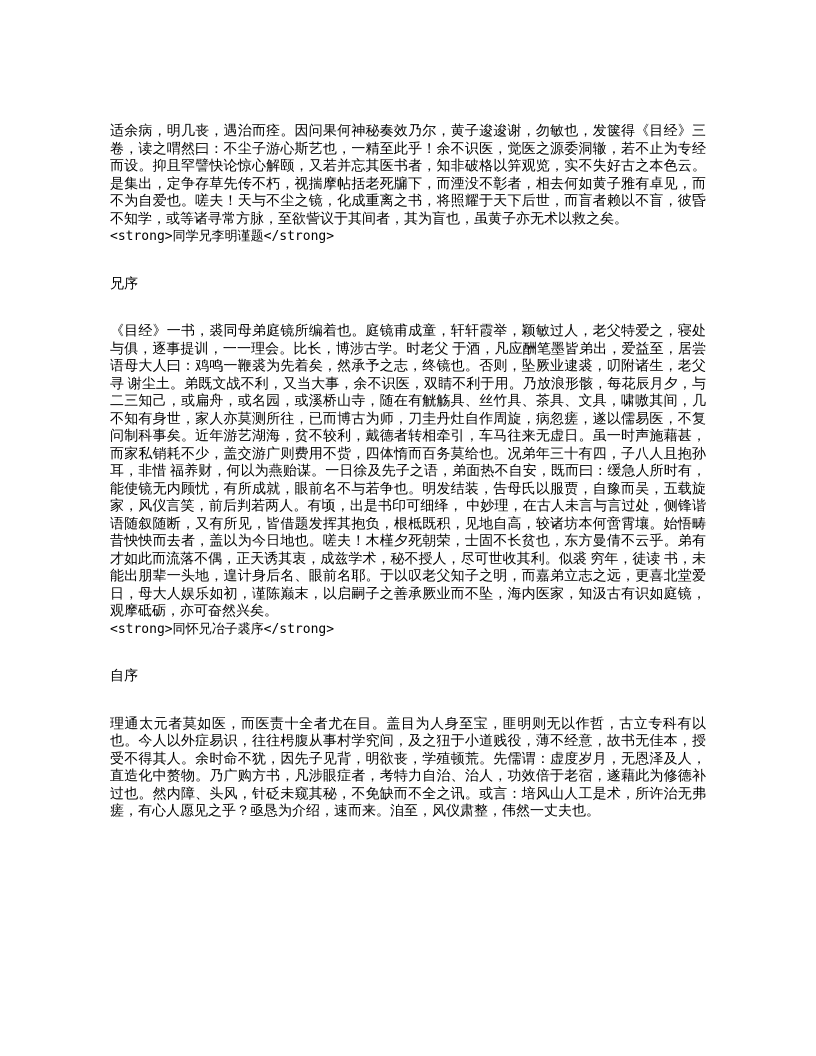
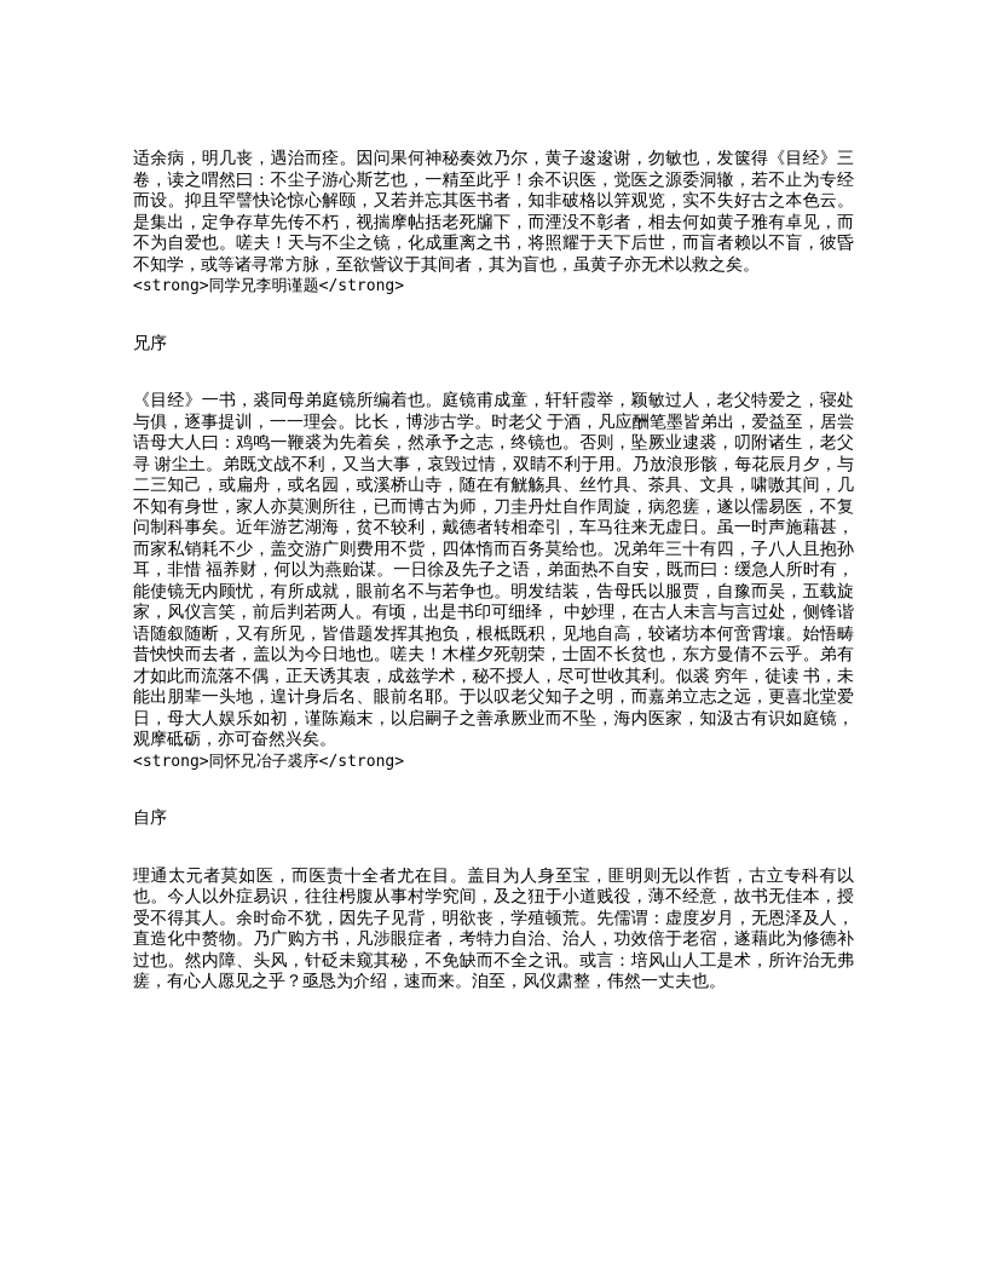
  适余病，明几丧，遇治而痊。因问果何神秘奏效乃尔，黄子逡逡谢，勿敏也，发箧得《目经》三卷，读之喟然曰：不尘子游心斯艺也，一精至此乎！余不识医，觉医之源委洞辙，若不止为专经而设。抑且罕譬快论惊心解颐，又若并忘其医书者，知非破格以笄观览，实不失好古之本色云。是集出，定争存草先传不朽，视揣摩帖括老死牖下，而湮没不彰者，相去何如黄子雅有卓见，而不为自爱也。嗟夫！天与不尘之镜，化成重离之书，将照耀于天下后世，而盲者赖以不盲，彼昏不知学，或等诸寻常方脉，至欲訾议于其间者，其为盲也，虽黄子亦无术以救之矣。
  <strong>同学兄李明谨题</strong>
  兄序
- 《目经》一书，裘同母弟庭镜所编着也。庭镜甫成童，轩轩霞举，颖敏过人，老父特爱之，寝处与俱，逐事提训，一一理会。比长，博涉古学。时老父 于酒，凡应酬笔墨皆弟出，爱益至，居尝语母大人曰：鸡鸣一鞭裘为先着矣，然承予之志，终镜也。否则，坠厥业逮裘，叨附诸生，老父寻 谢尘土。弟既文战不利，又当大事，余不识医，双睛不利于用。乃放浪形骸，每花辰月夕，与二三知己，或扁舟，或名园，或溪桥山寺，随在有觥觞具、丝竹具、茶具、文具，啸嗷其间，几不知有身世，家人亦莫测所往，已而博古为师，刀圭丹灶自作周旋，病忽瘥，遂以儒易医，不复问制科事矣。近年游艺湖海，贫不较利，戴德者转相牵引，车马往来无虚日。虽一时声施藉甚，而家私销耗不少，盖交游广则费用不赀，四体惰而百务莫给也。况弟年三十有四，子八人且抱孙耳，非惜 福养财，何以为燕贻谋。一日徐及先子之语，弟面热不自安，既而曰：缓急人所时有，能使镜无内顾忧，有所成就，眼前名不与若争也。明发结装，告母氏以服贾，自豫而吴，五载旋家，风仪言笑，前后判若两人。有顷，出是书印可细绎， 中妙理，在古人未言与言过处，侧锋谐语随叙随断，又有所见，皆借题发挥其抱负，根柢既积，见地自高，较诸坊本何啻霄壤。始悟畴昔怏怏而去者，盖以为今日地也。嗟夫！木槿夕死朝荣，士固不长贫也，东方曼倩不云乎。弟有才如此而流落不偶，正天诱其衷，成兹学术，秘不授人，尽可世收其利。似裘 穷年，徒读 书，未能出朋辈一头地，遑计身后名、眼前名耶。于以叹老父知子之明，而嘉弟立志之远，更喜北堂爱日，母大人娱乐如初，谨陈巅末，以启嗣子之善承厥业而不坠，海内医家，知汲古有识如庭镜，观摩砥砺，亦可奋然兴矣。
+ 《目经》一书，裘同母弟庭镜所编着也。庭镜甫成童，轩轩霞举，颖敏过人，老父特爱之，寝处与俱，逐事提训，一一理会。比长，博涉古学。时老父 于酒，凡应酬笔墨皆弟出，爱益至，居尝语母大人曰：鸡鸣一鞭裘为先着矣，然承予之志，终镜也。否则，坠厥业逮裘，叨附诸生，老父寻 谢尘土。弟既文战不利，又当大事，哀毁过情，双睛不利于用。乃放浪形骸，每花辰月夕，与二三知己，或扁舟，或名园，或溪桥山寺，随在有觥觞具、丝竹具、茶具、文具，啸嗷其间，几不知有身世，家人亦莫测所往，已而博古为师，刀圭丹灶自作周旋，病忽瘥，遂以儒易医，不复问制科事矣。近年游艺湖海，贫不较利，戴德者转相牵引，车马往来无虚日。虽一时声施藉甚，而家私销耗不少，盖交游广则费用不赀，四体惰而百务莫给也。况弟年三十有四，子八人且抱孙耳，非惜 福养财，何以为燕贻谋。一日徐及先子之语，弟面热不自安，既而曰：缓急人所时有，能使镜无内顾忧，有所成就，眼前名不与若争也。明发结装，告母氏以服贾，自豫而吴，五载旋家，风仪言笑，前后判若两人。有顷，出是书印可细绎， 中妙理，在古人未言与言过处，侧锋谐语随叙随断，又有所见，皆借题发挥其抱负，根柢既积，见地自高，较诸坊本何啻霄壤。始悟畴昔怏怏而去者，盖以为今日地也。嗟夫！木槿夕死朝荣，士固不长贫也，东方曼倩不云乎。弟有才如此而流落不偶，正天诱其衷，成兹学术，秘不授人，尽可世收其利。似裘 穷年，徒读 书，未能出朋辈一头地，遑计身后名、眼前名耶。于以叹老父知子之明，而嘉弟立志之远，更喜北堂爱日，母大人娱乐如初，谨陈巅末，以启嗣子之善承厥业而不坠，海内医家，知汲古有识如庭镜，观摩砥砺，亦可奋然兴矣。
  <strong>同怀兄冶子裘序</strong>
  自序
  理通太元者莫如医，而医责十全者尤在目。盖目为人身至宝，匪明则无以作哲，古立专科有以也。今人以外症易识，往往枵腹从事村学究间，及之狃于小道贱役，薄不经意，故书无佳本，授受不得其人。余时命不犹，因先子见背，明欲丧，学殖顿荒。先儒谓：虚度岁月，无恩泽及人，直造化中赘物。乃广购方书，凡涉眼症者，考特力自治、治人，功效倍于老宿，遂藉此为修德补过也。然内障、头风，针砭未窥其秘，不免缺而不全之讯。或言：培风山人工是术，所许治无弗瘥，有心人愿见之乎？亟恳为介绍，速而来。洎至，风仪肃整，伟然一丈夫也。
